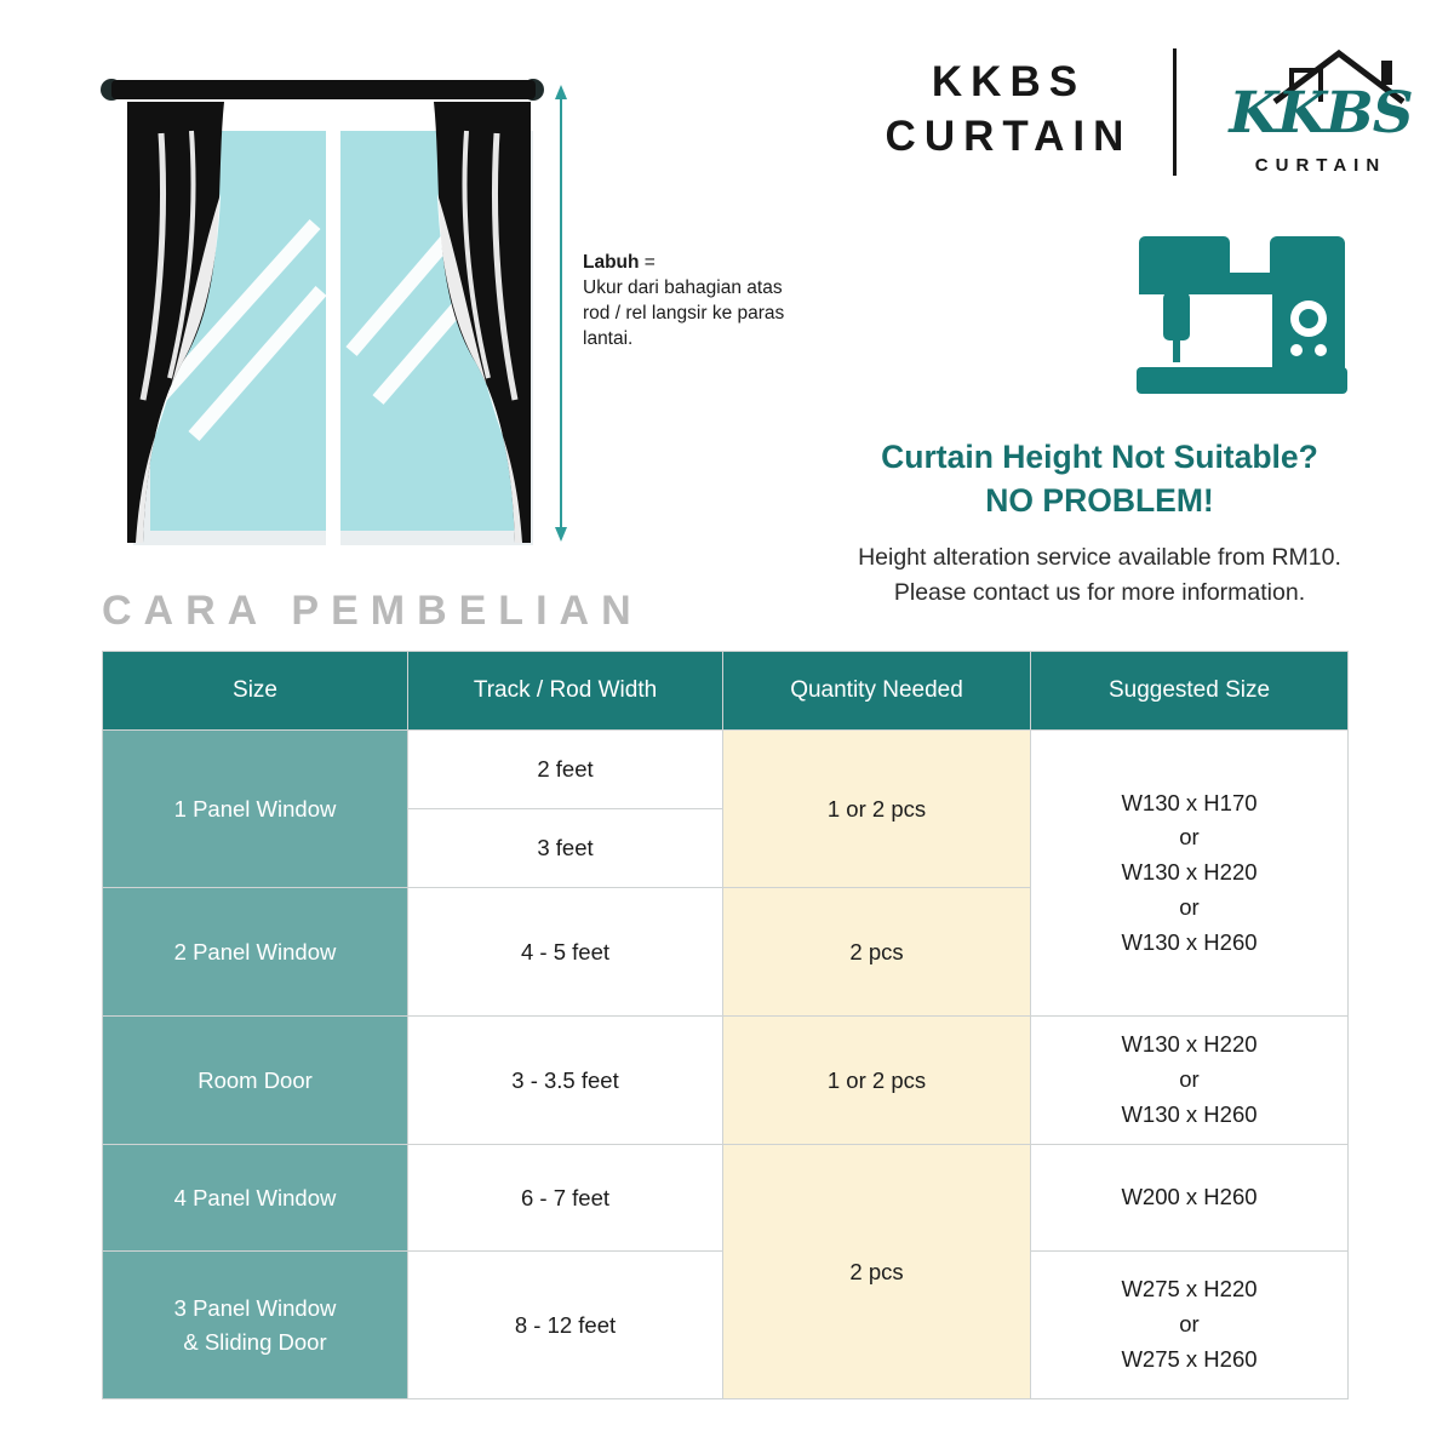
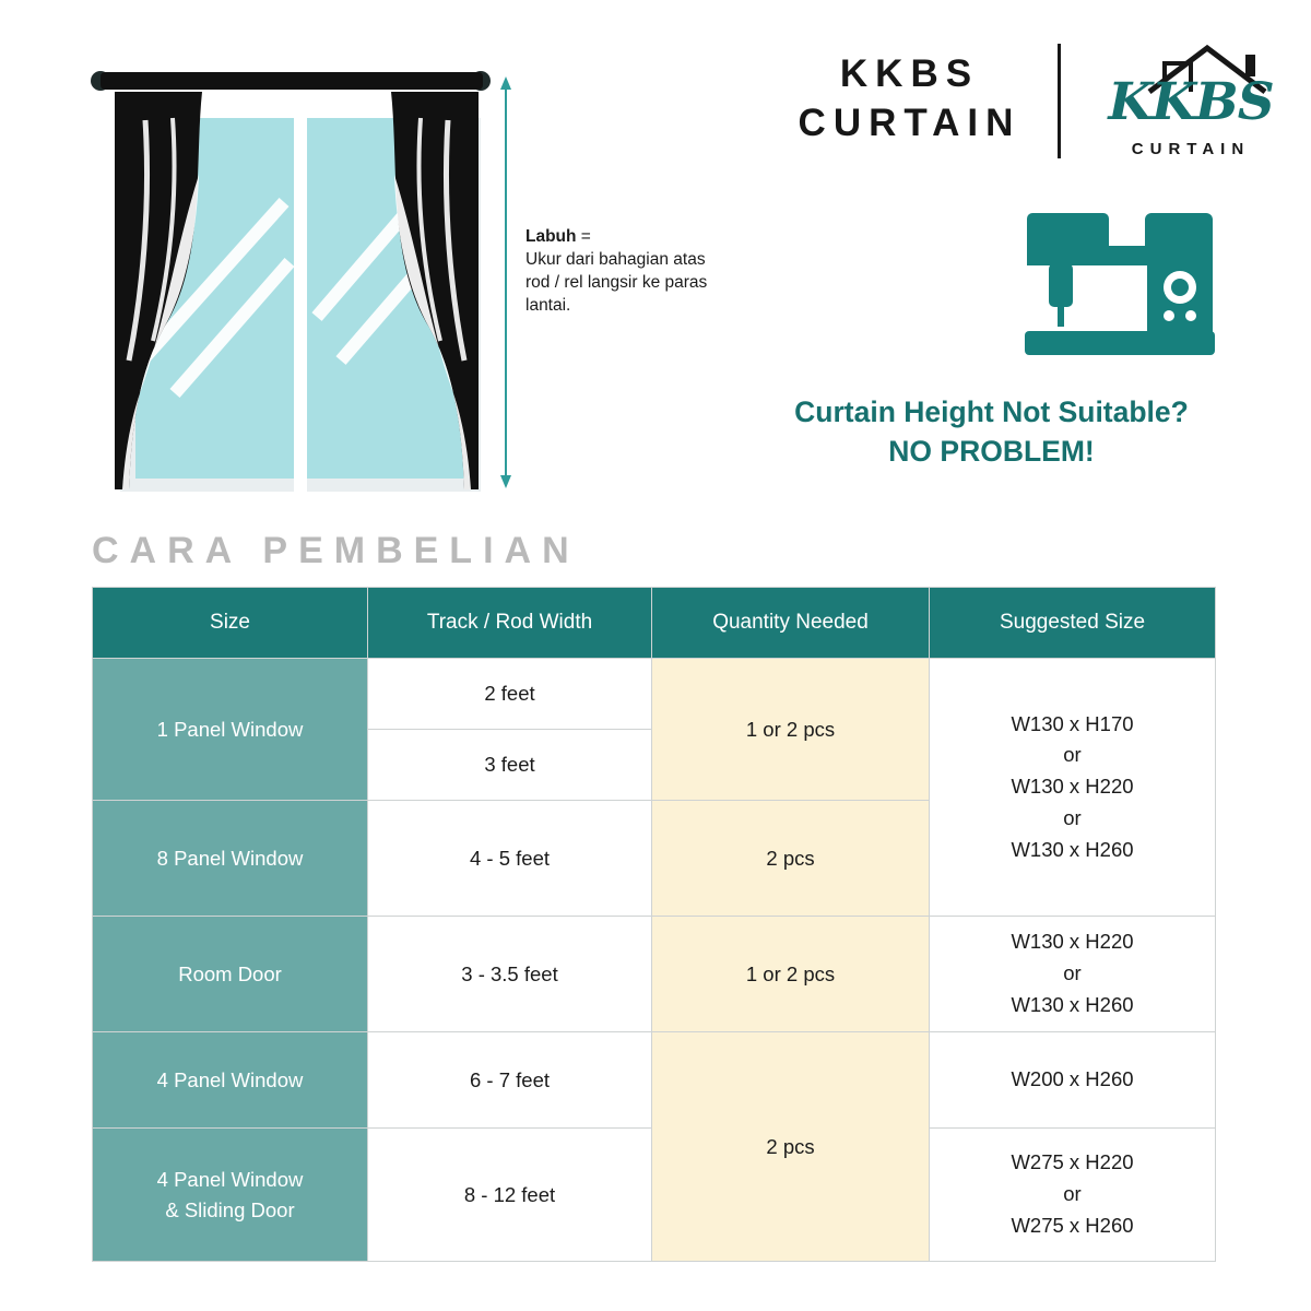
  Labuh =
  Ukur dari bahagian atas rod / rel langsir ke paras lantai.
  KKBS
  CURTAIN
  KKBS
  CURTAIN
  Curtain Height Not Suitable?
  NO PROBLEM!
- Height alteration service available from RM10.
- Please contact us for more information.
  CARA PEMBELIAN
  Size	Track / Rod Width	Quantity Needed	Suggested Size
  1 Panel Window	2 feet	1 or 2 pcs	W130 x H170 or W130 x H220 or W130 x H260
  3 feet
- 2 Panel Window	4 - 5 feet	2 pcs
+ 8 Panel Window	4 - 5 feet	2 pcs
  Room Door	3 - 3.5 feet	1 or 2 pcs	W130 x H220 or W130 x H260
  4 Panel Window	6 - 7 feet	2 pcs	W200 x H260
- 3 Panel Window & Sliding Door	8 - 12 feet	W275 x H220 or W275 x H260
+ 4 Panel Window & Sliding Door	8 - 12 feet	W275 x H220 or W275 x H260
